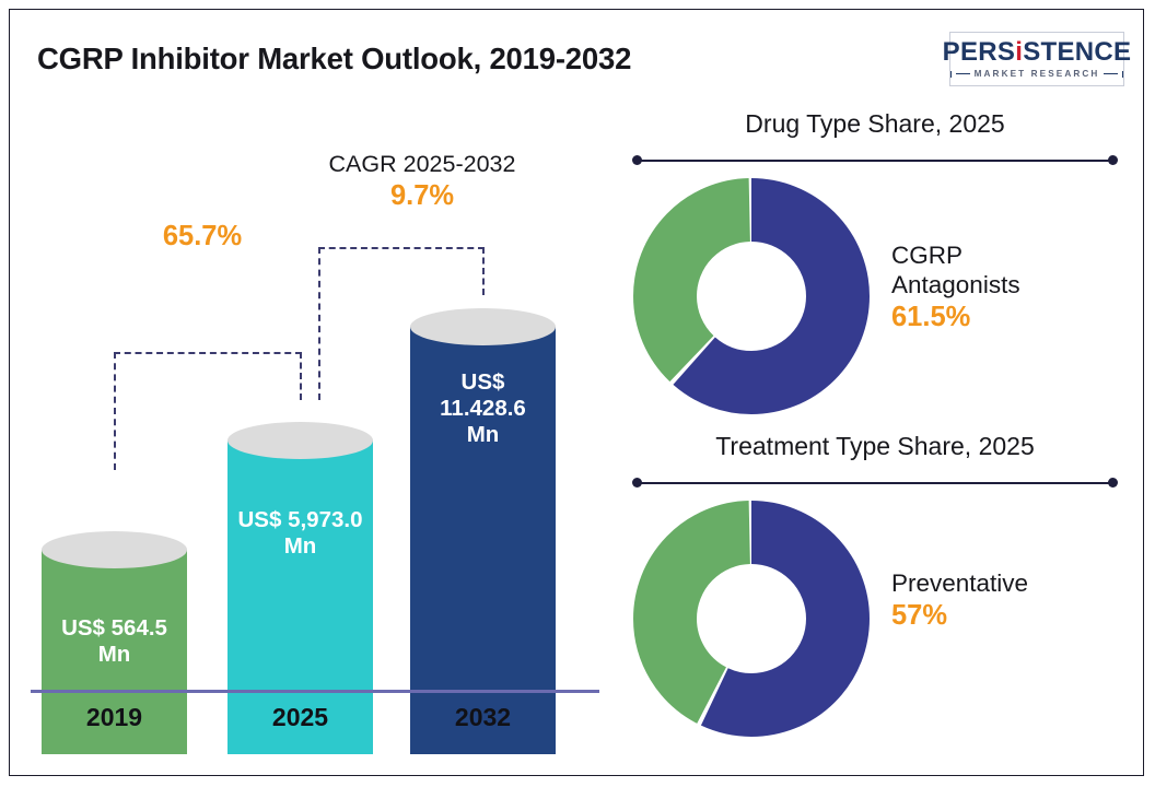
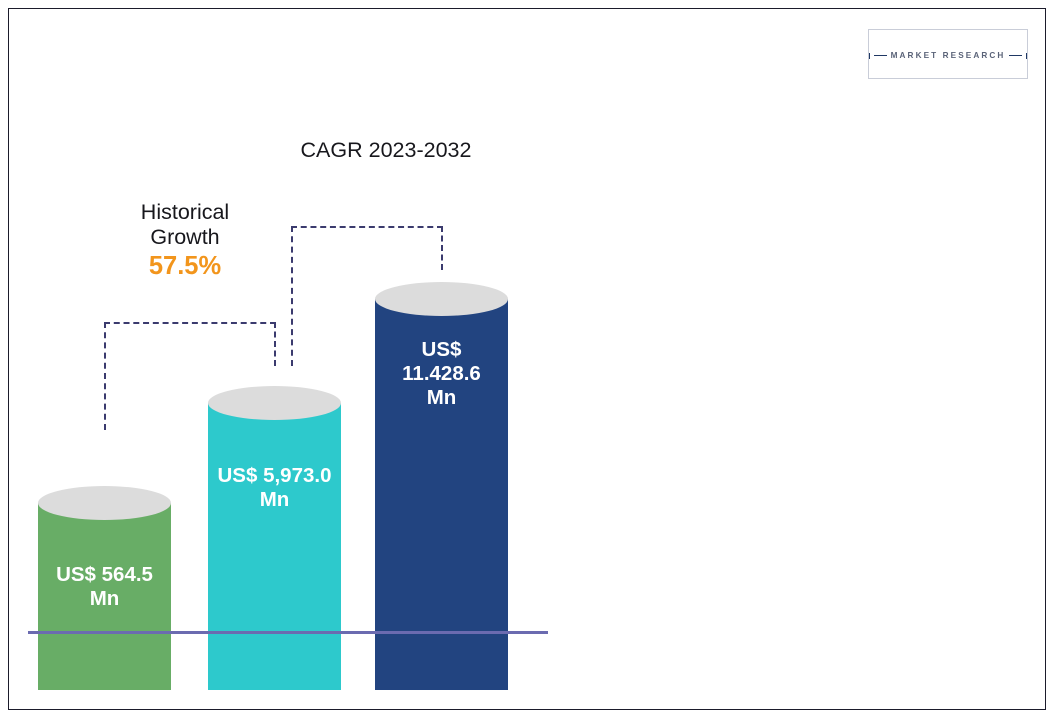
- CGRP Inhibitor Market Outlook, 2019-2032
- PERSiSTENCE
  MARKET RESEARCH
+ Historical
+ Growth
- 65.7%
+ 57.5%
- CAGR 2025-2032
+ CAGR 2023-2032
- 9.7%
  US$ 564.5
  Mn
  US$ 5,973.0
  Mn
  US$
  11.428.6
  Mn
- 2019
- 2025
- 2032
- Drug Type Share, 2025
- CGRP
- Antagonists
- 61.5%
- Treatment Type Share, 2025
- Preventative
- 57%
